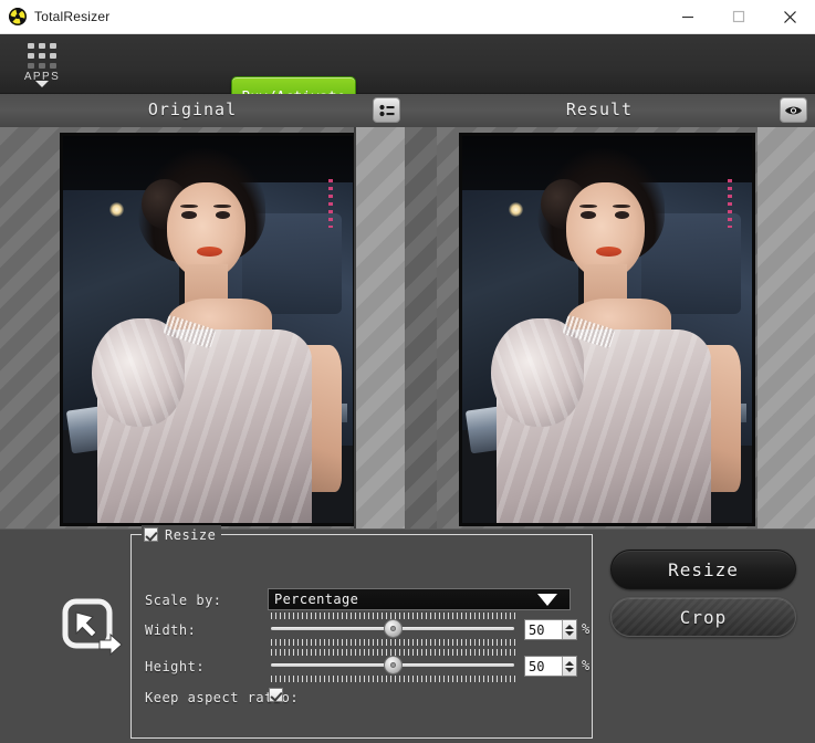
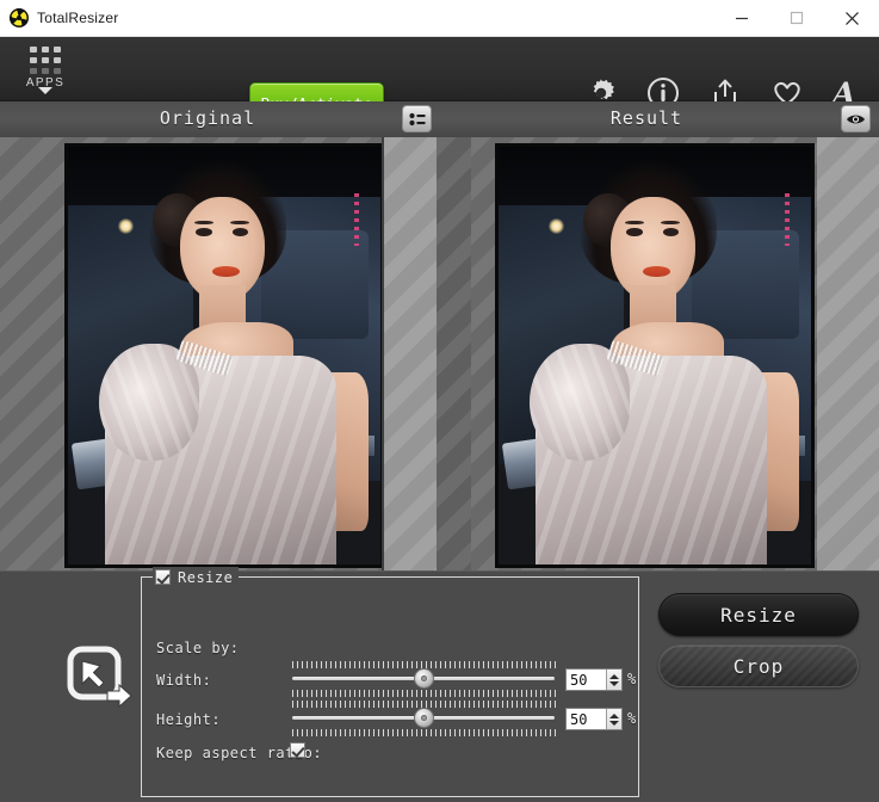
  TotalResizer
  APPS
+ A
  Original
  Result
  Resize
  Scale by:
- Percentage
  Width:
  50
  %
  Height:
  50
  %
  Keep aspect rao:
  Resize
  Crop
